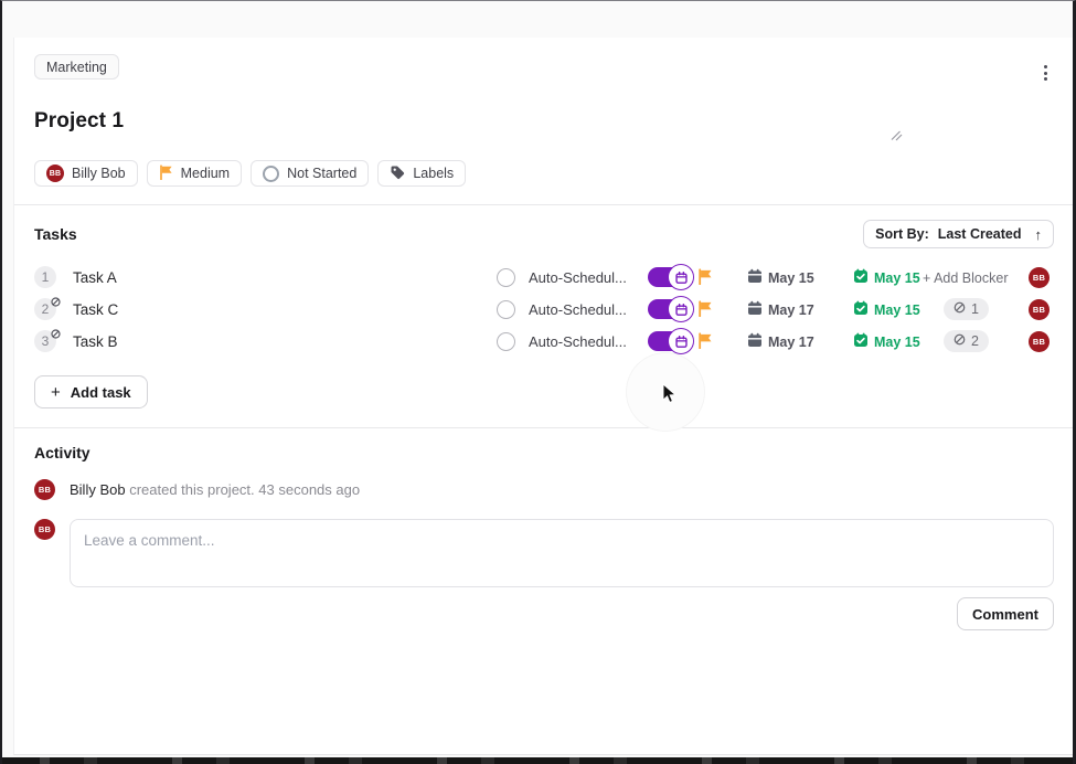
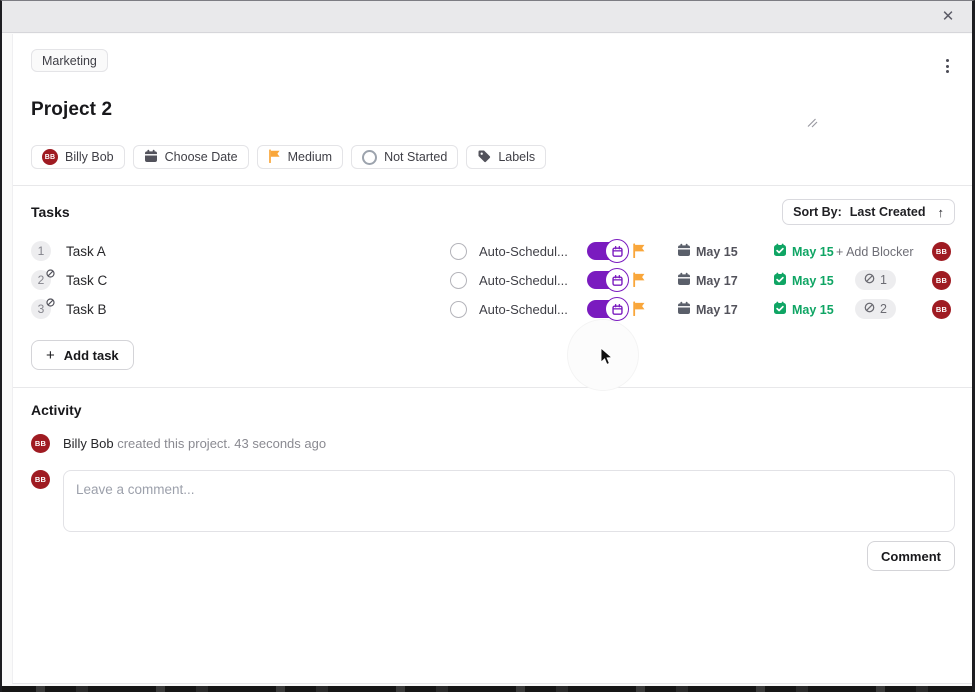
+ ✕
  Marketing
- Project 1
+ Project 2
  Billy Bob
+ Choose Date
  Medium
  Not Started
  Labels
  Tasks
  Sort By:
  Last Created
  ↑
  1
  Task A
  Auto-Schedul...
  May 15
  May 15
  + Add Blocker
  BB
  2
  Task C
  Auto-Schedul...
  May 17
  May 15
  1
  BB
  3
  Task B
  Auto-Schedul...
  May 17
  May 15
  2
  BB
  +
  Add task
  Activity
  BB
  Billy Bob created this project. 43 seconds ago
  BB
  Leave a comment...
  Comment
